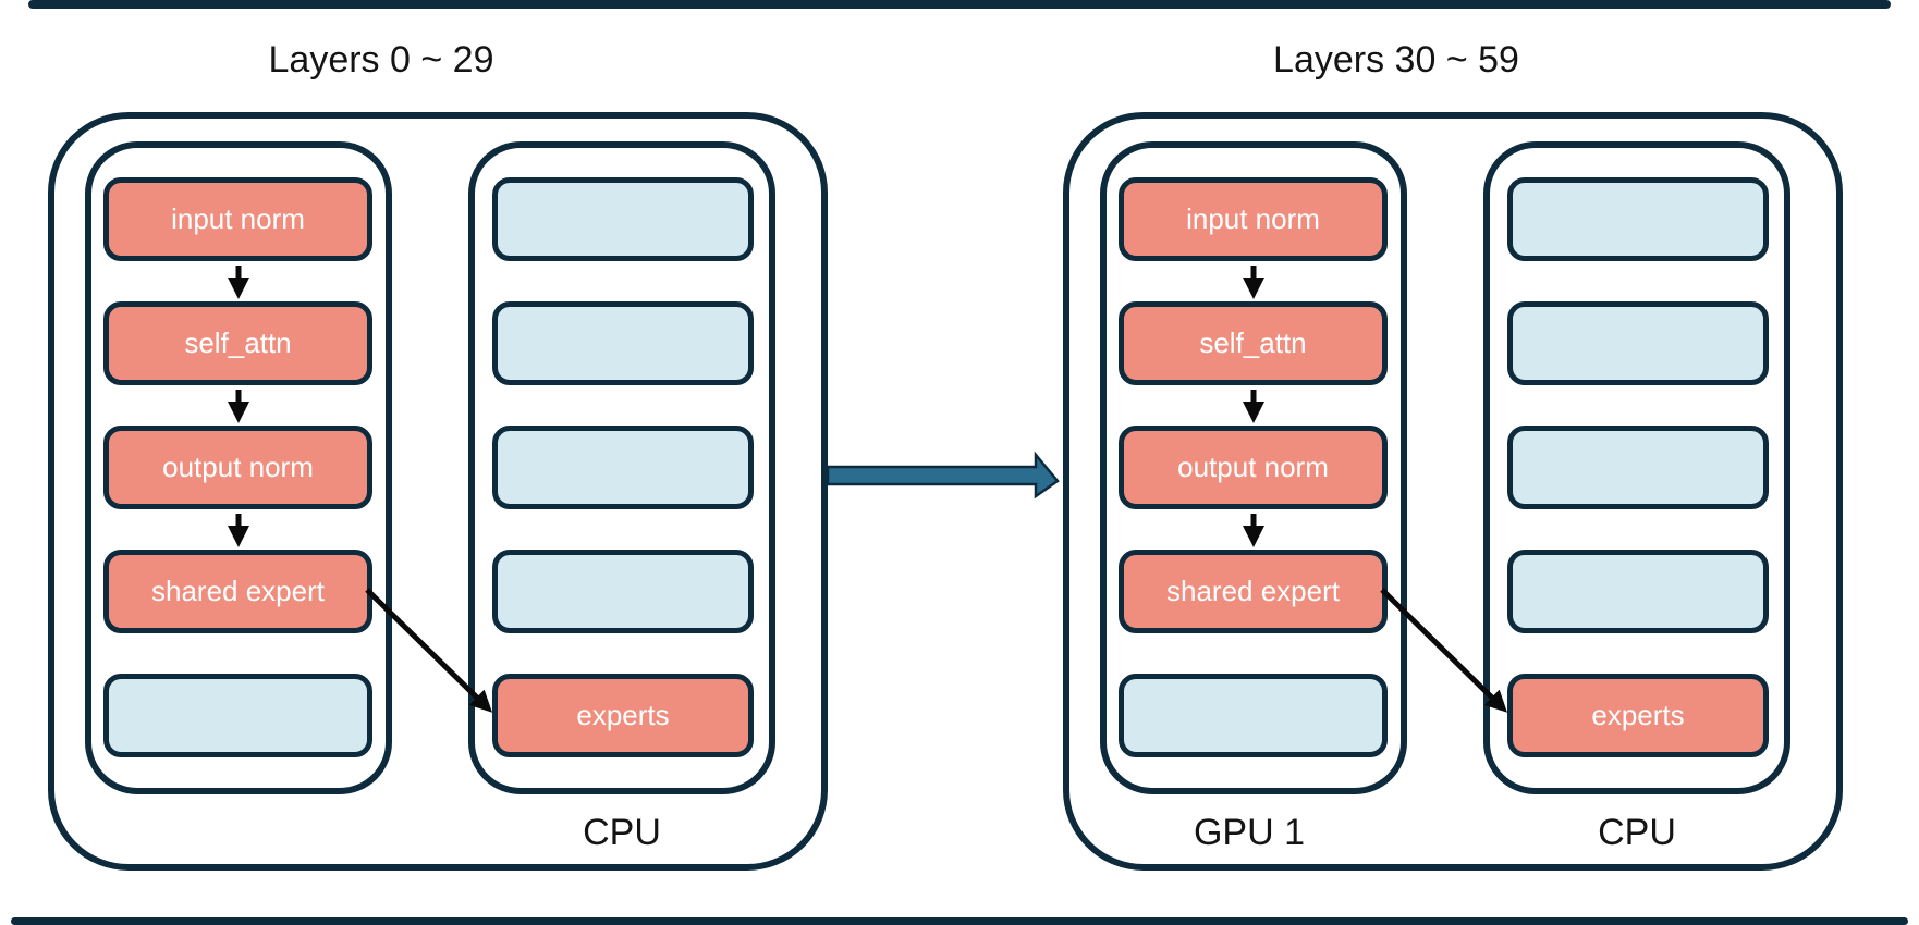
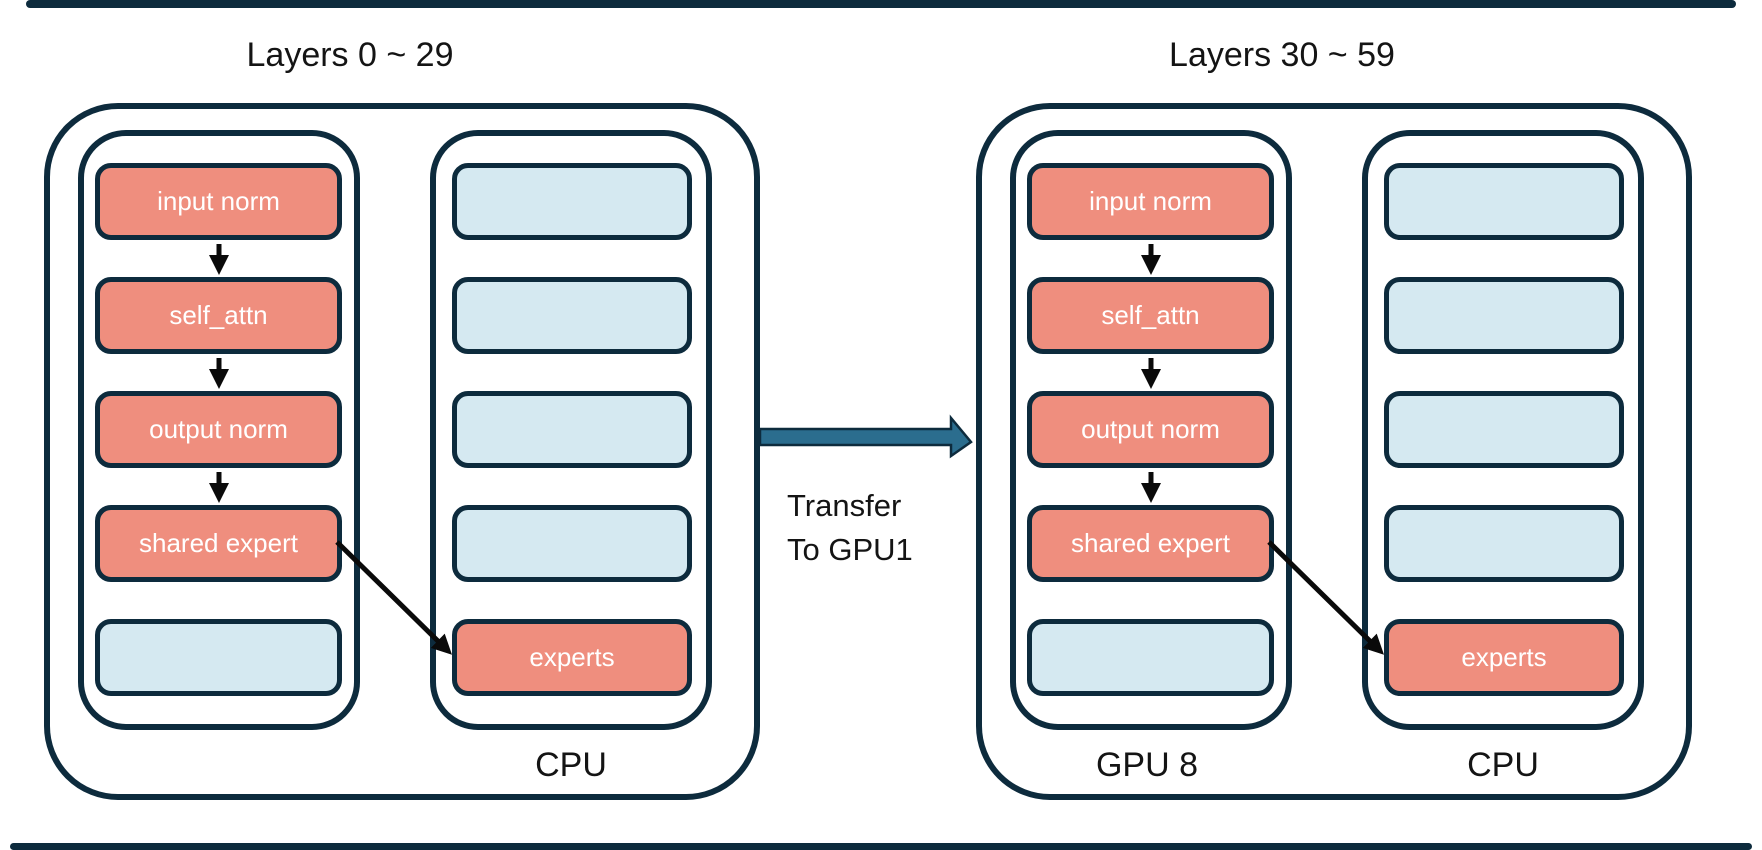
  Layers 0 ~ 29
  input norm
  self_attn
  output norm
  shared expert
  experts
  CPU
  Layers 30 ~ 59
  input norm
  self_attn
  output norm
  shared expert
  experts
- GPU 1
+ GPU 8
  CPU
+ Transfer
+ To GPU1
